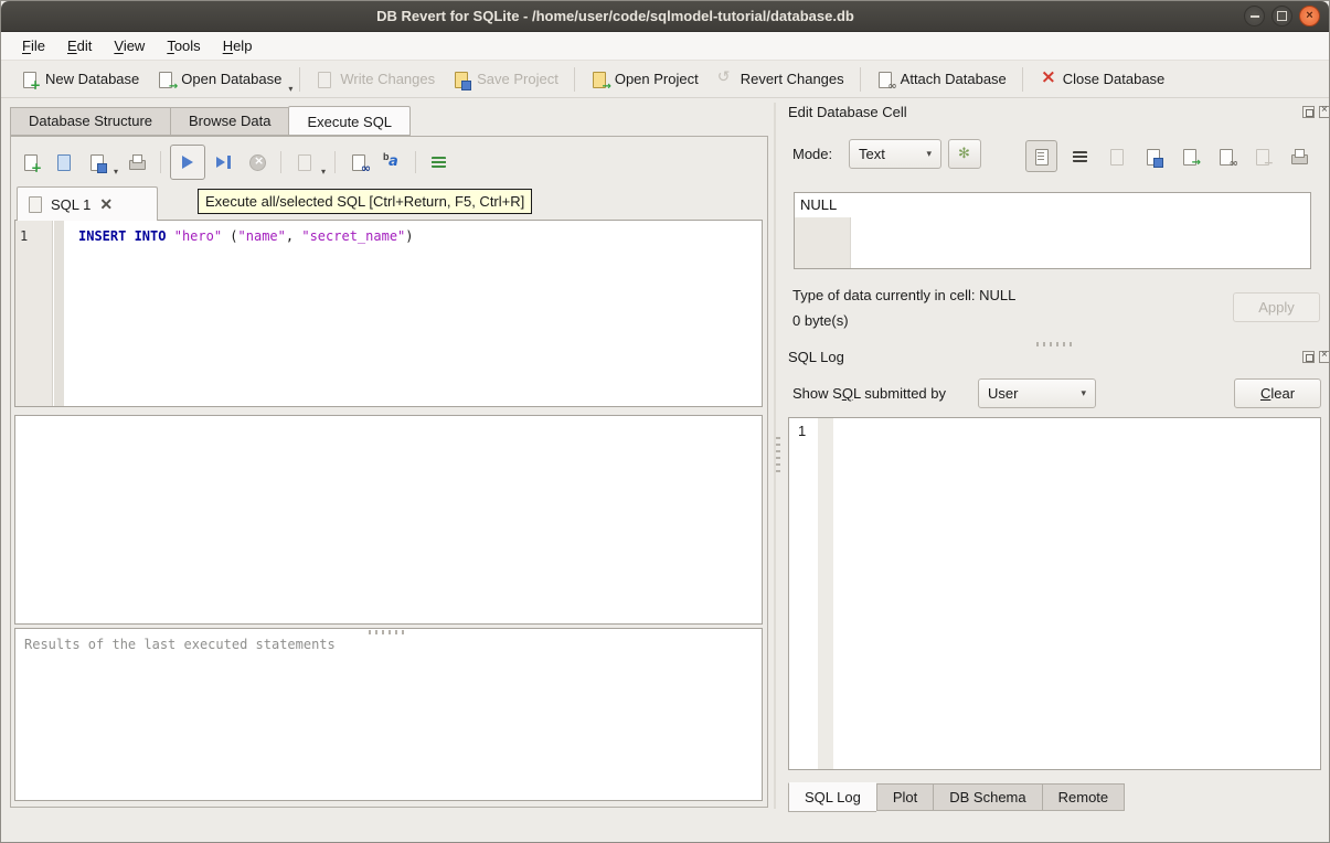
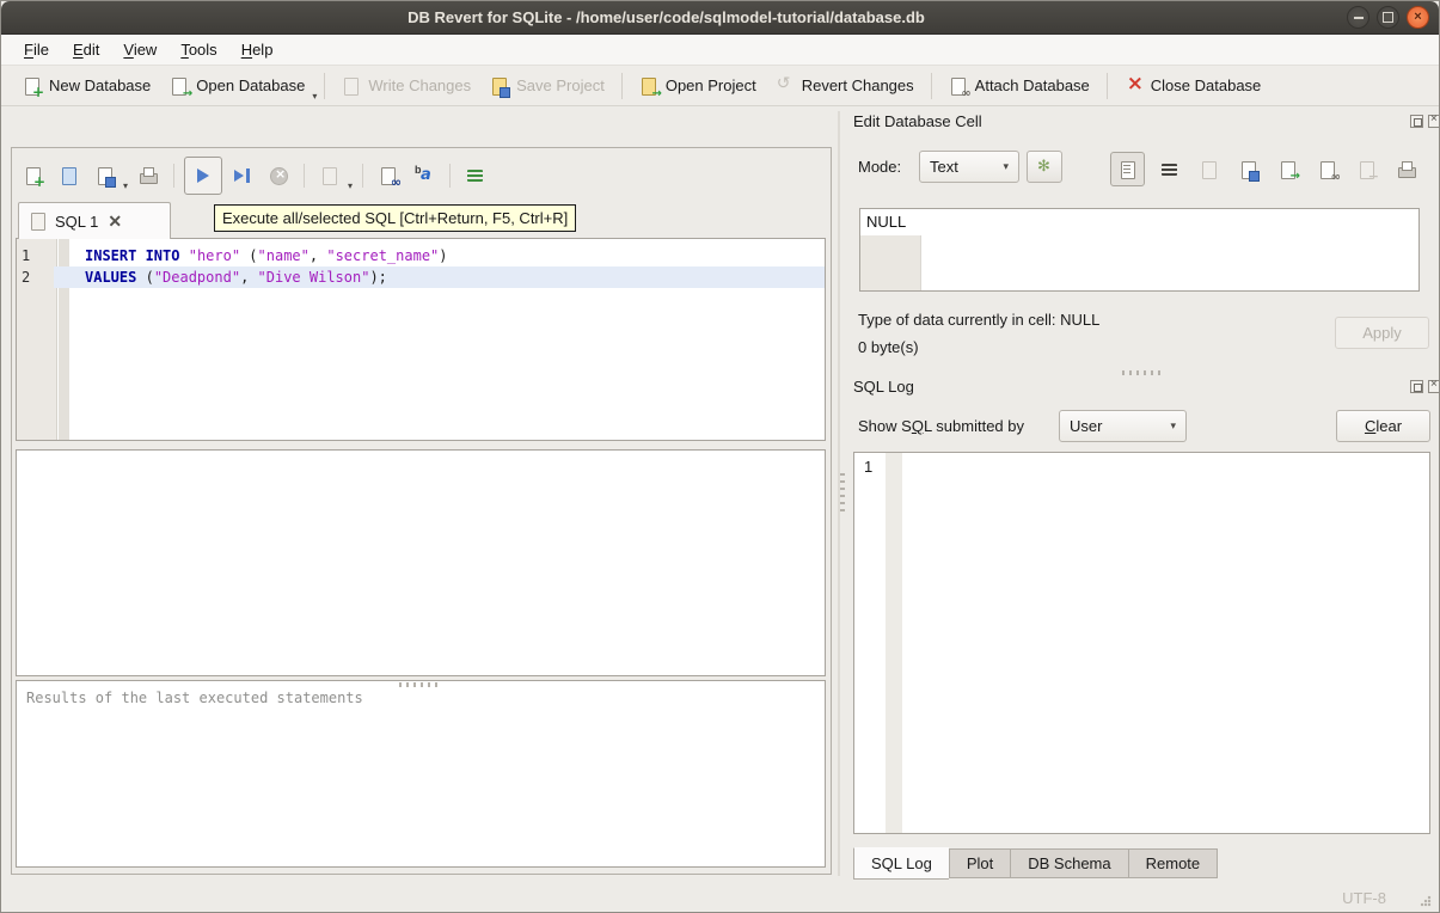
  DB Revert for SQLite - /home/user/code/sqlmodel-tutorial/database.db
  ×
  File
  Edit
  View
  Tools
  Help
  New Database
  Open Database
  ▾
  Write Changes
  Save Project
  Open Project
  Revert Changes
  Attach Database
  Close Database
- Database Structure
- Browse Data
- Execute SQL
  ▾
  ▾
  b
  SQL 1
  ✕
  1
  INSERT INTO "hero" ("name", "secret_name")
+ 2
+ VALUES ("Deadpond", "Dive Wilson");
  Execute all/selected SQL [Ctrl+Return, F5, Ctrl+R]
  Results of the last executed statements
  Edit Database Cell
  Mode:
  Text
  ▾
  NULL
  Type of data currently in cell: NULL
  0 byte(s)
  Apply
  SQL Log
  Show SQL submitted by
  User
  ▾
  Clear
  1
  SQL Log
  Plot
  DB Schema
  Remote
+ UTF-8
